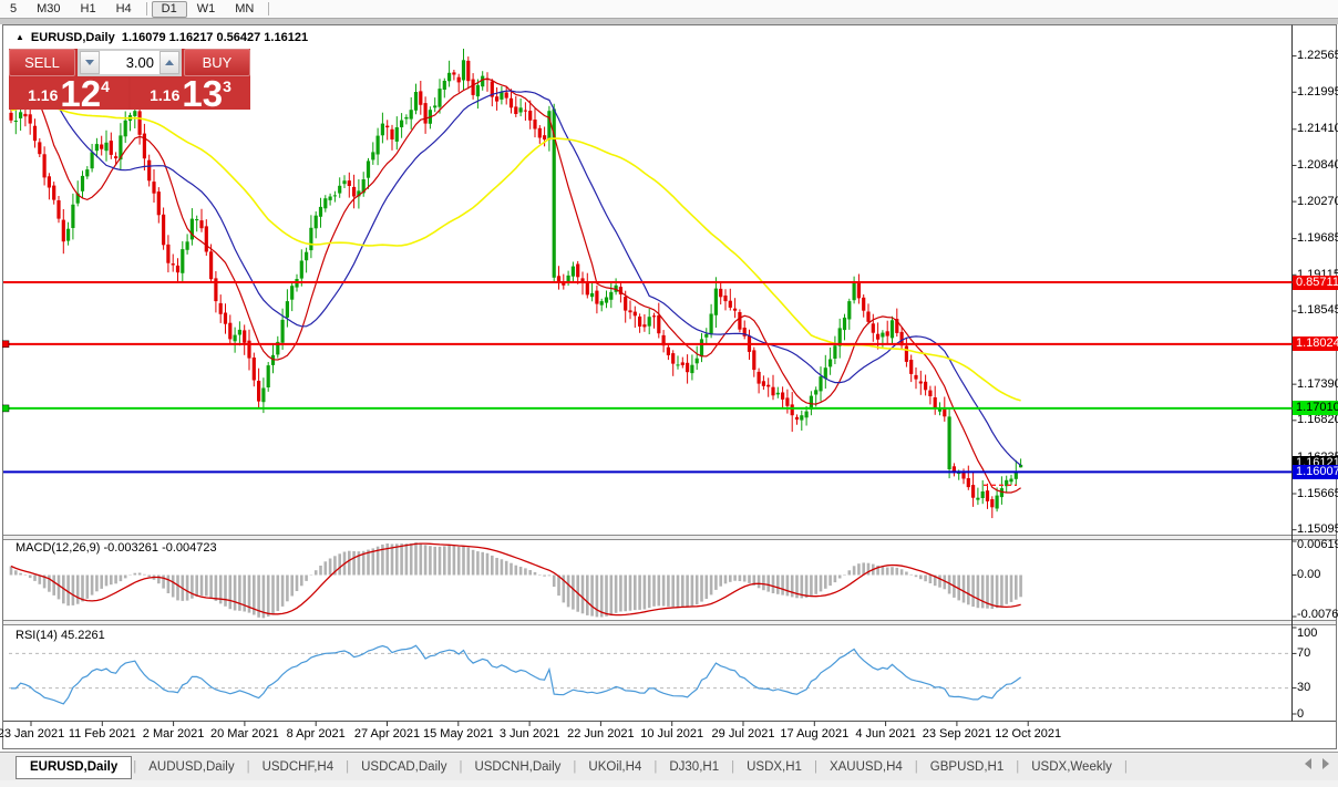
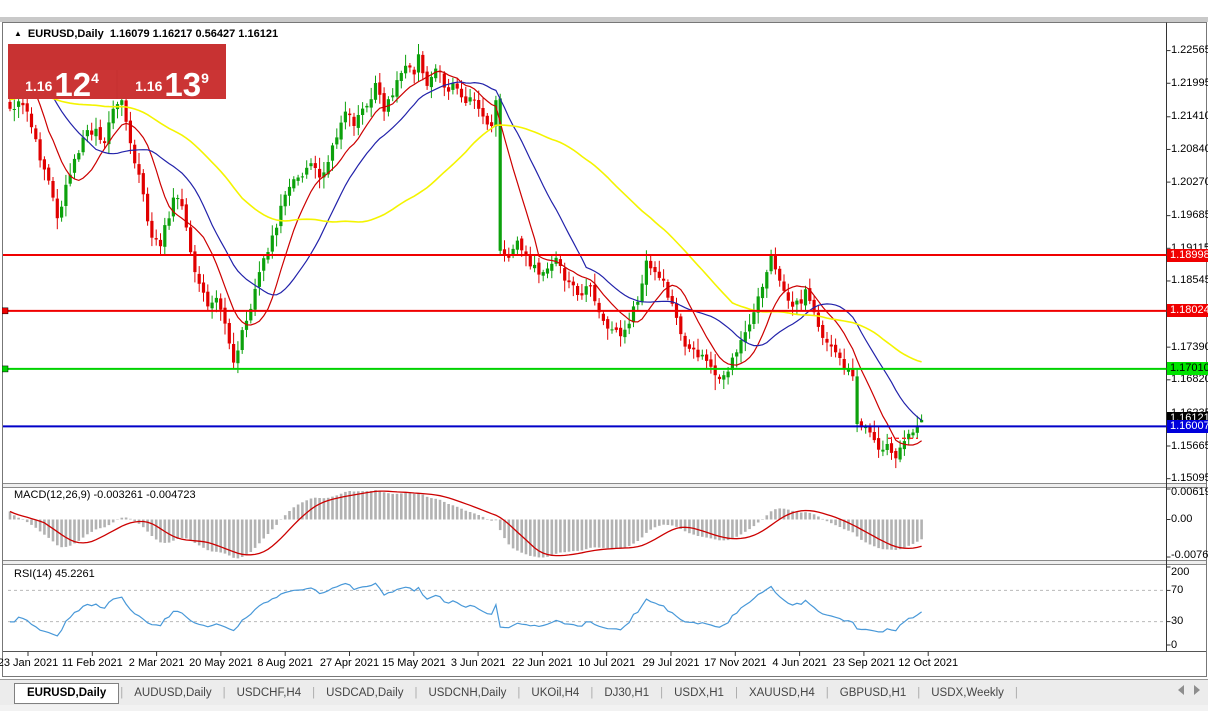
- 5
- M30
- H1
- H4
- D1
- W1
- MN
  ▲ EURUSD,Daily 1.16079 1.16217 0.56427 1.16121
- SELL
- 3.00
- BUY
  1.16
  12
  4
  1.16
  13
- 3
+ 9
  MACD(12,26,9) -0.003261 -0.004723
  RSI(14) 45.2261
  1.2256
  1.2199
  1.2141
  1.2084
  1.2027
  1.1968
  1.1854
  1.1739
  1.1682
  1.1566
  1.1509
  0.0061
  0.00
  -0.0076
- 100
+ 200
  70
  30
  0
  1.16121
- 0.85711
+ 1.18998
  1.18024
  1.17010
  1.16007
  23 Jan 2021
  11 Feb 2021
  2 Mar 2021
- 20 Mar 2021
+ 20 May 2021
- 8 Apr 2021
+ 8 Aug 2021
  27 Apr 2021
  15 May 2021
  3 Jun 2021
  22 Jun 2021
  10 Jul 2021
  29 Jul 2021
- 17 Aug 2021
+ 17 Nov 2021
  4 Jun 2021
  23 Sep 2021
  12 Oct 2021
  EURUSD,Daily
  |
  AUDUSD,Daily
  |
  USDCHF,H4
  |
  USDCAD,Daily
  |
  USDCNH,Daily
  |
  UKOil,H4
  |
  DJ30,H1
  |
  USDX,H1
  |
  XAUUSD,H4
  |
  GBPUSD,H1
  |
  USDX,Weekly
  |
